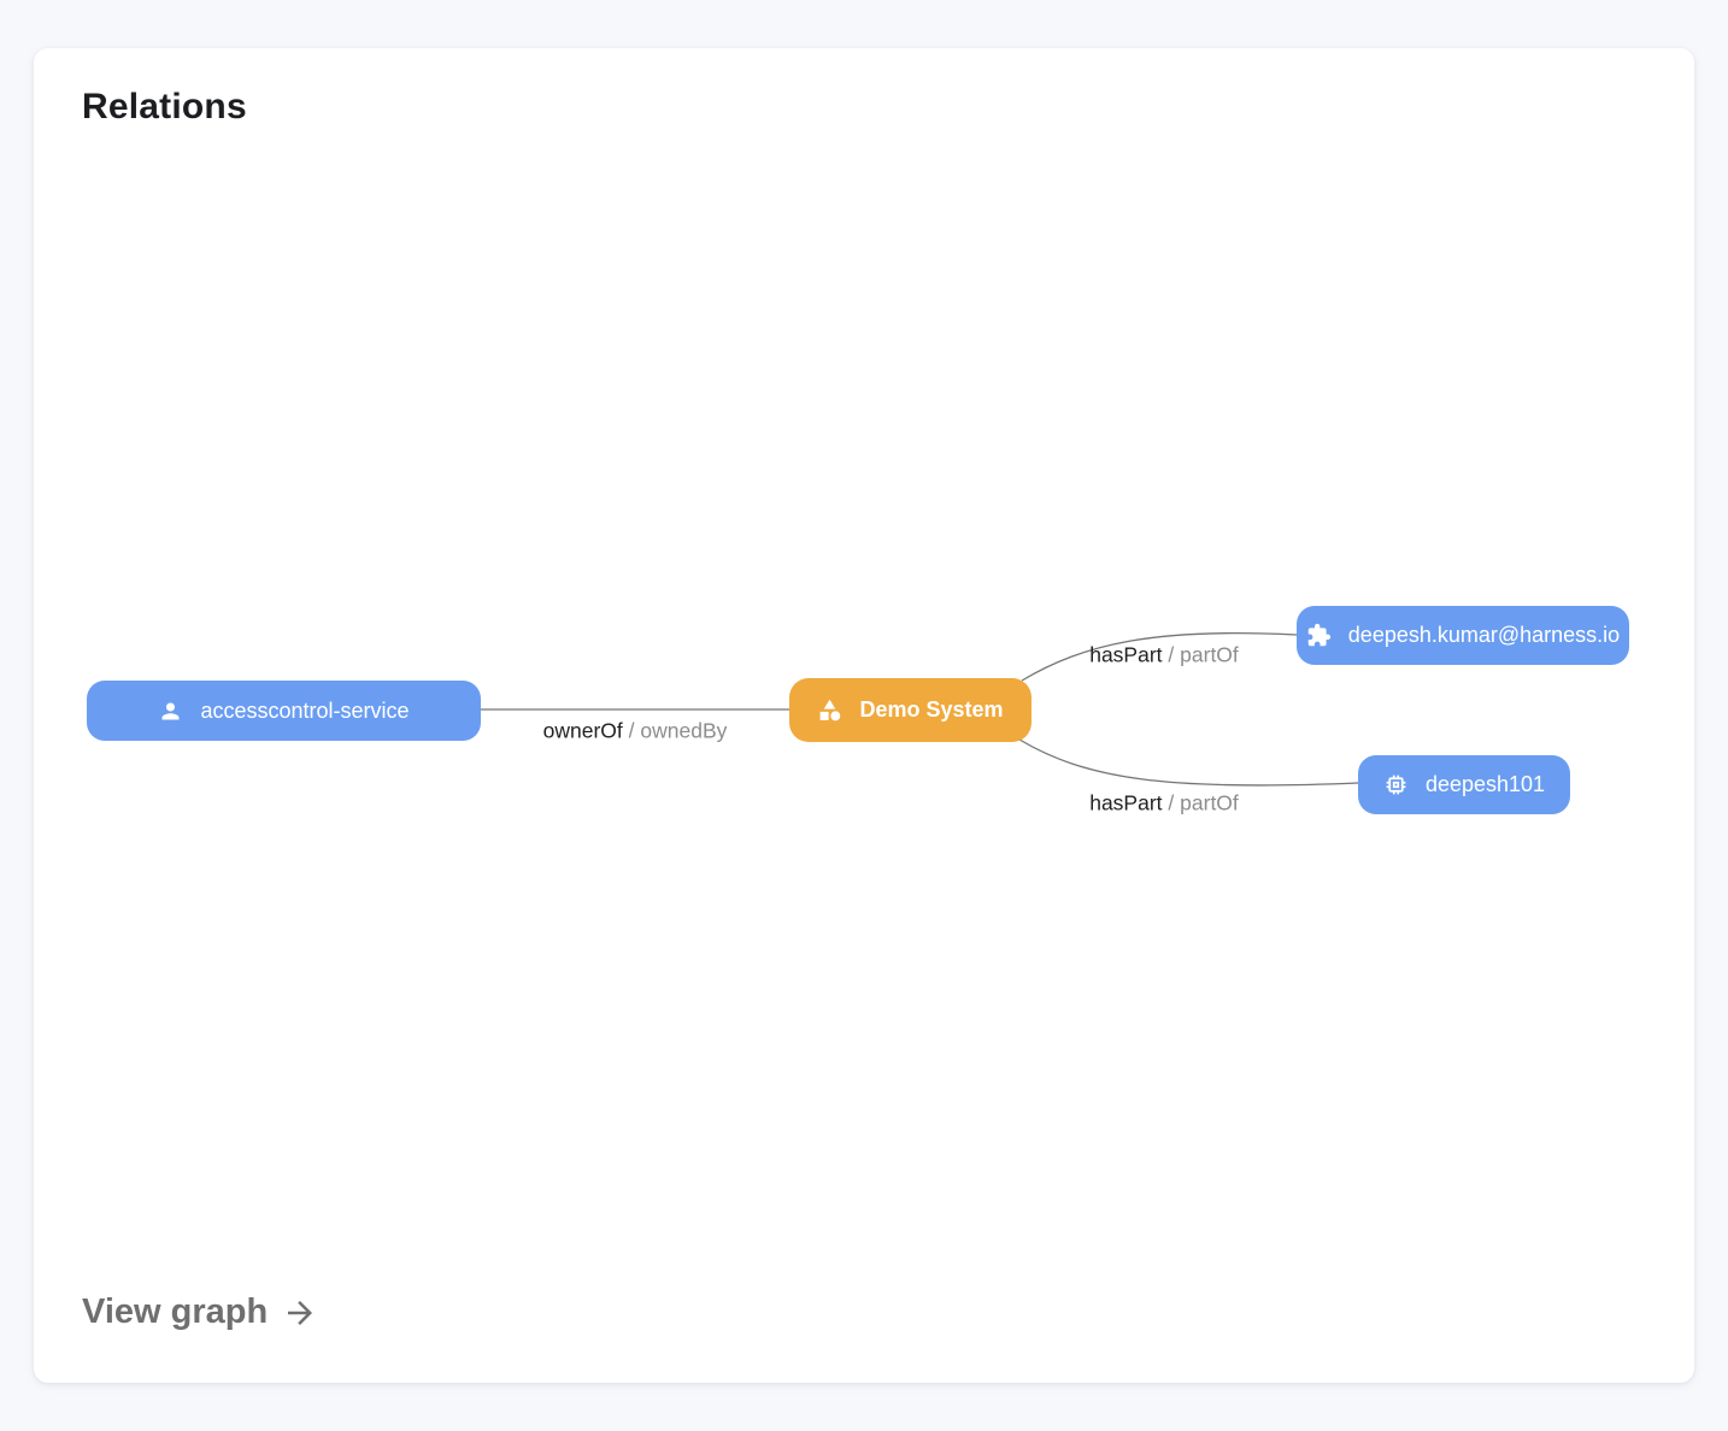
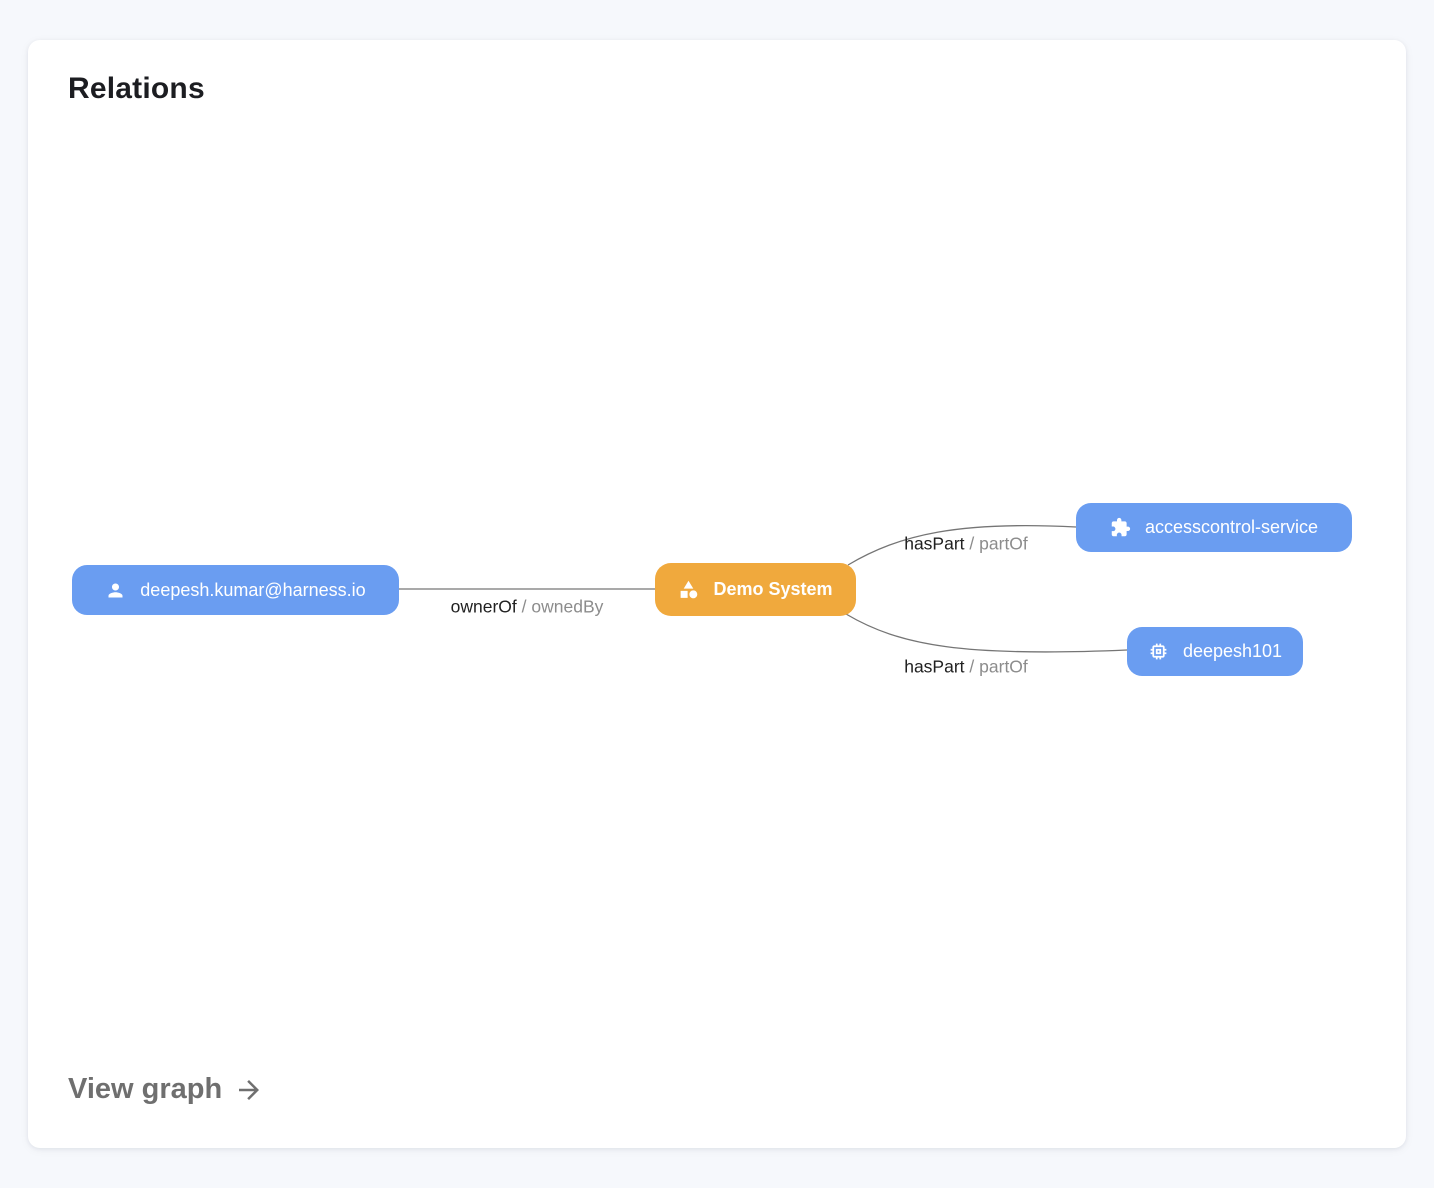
  Relations
  ownerOf / ownedBy
  hasPart / partOf
  hasPart / partOf
- accesscontrol-service
+ deepesh.kumar@harness.io
  Demo System
- deepesh.kumar@harness.io
+ accesscontrol-service
  deepesh101
  View graph
